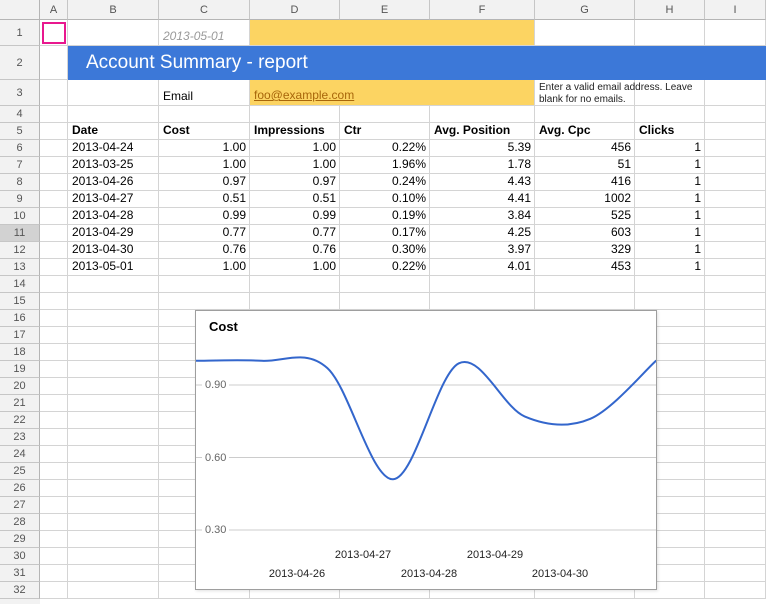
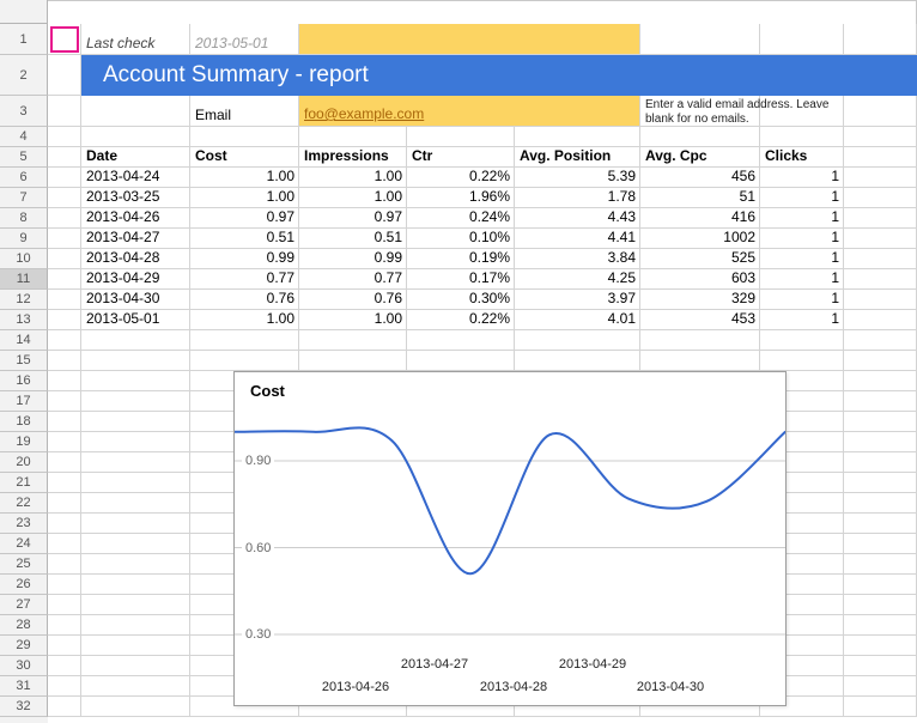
- A
- B
- C
- D
- E
- F
- G
- H
- I
  1
  2
  3
  4
  5
  6
  7
  8
  9
  10
  11
  12
  13
  14
  15
  16
  17
  18
  19
  20
  21
  22
  23
  24
  25
  26
  27
  28
  29
  30
  31
  32
+ Last check
  2013-05-01
  Account Summary - report
  Email
  foo@example.com
  Enter a valid email address. Leave blank for no emails.
  Date
  Cost
  Impressions
  Ctr
  Avg. Position
  Avg. Cpc
  Clicks
  2013-04-24
  1.00
  1.00
  0.22%
  5.39
  456
  1
  2013-03-25
  1.00
  1.00
  1.96%
  1.78
  51
  1
  2013-04-26
  0.97
  0.97
  0.24%
  4.43
  416
  1
  2013-04-27
  0.51
  0.51
  0.10%
  4.41
  1002
  1
  2013-04-28
  0.99
  0.99
  0.19%
  3.84
  525
  1
  2013-04-29
  0.77
  0.77
  0.17%
  4.25
  603
  1
  2013-04-30
  0.76
  0.76
  0.30%
  3.97
  329
  1
  2013-05-01
  1.00
  1.00
  0.22%
  4.01
  453
  1
  Cost
  0.90
  0.60
  0.30
  2013-04-26
  2013-04-27
  2013-04-28
  2013-04-29
  2013-04-30
